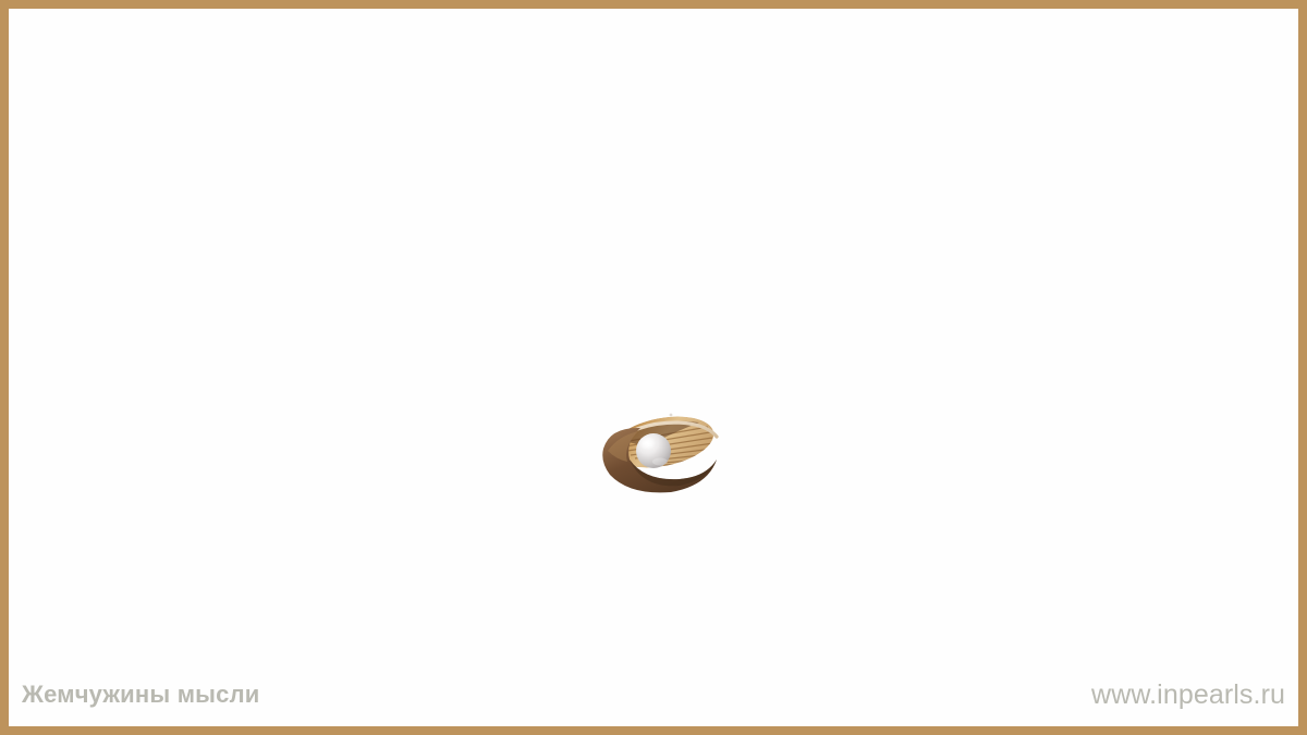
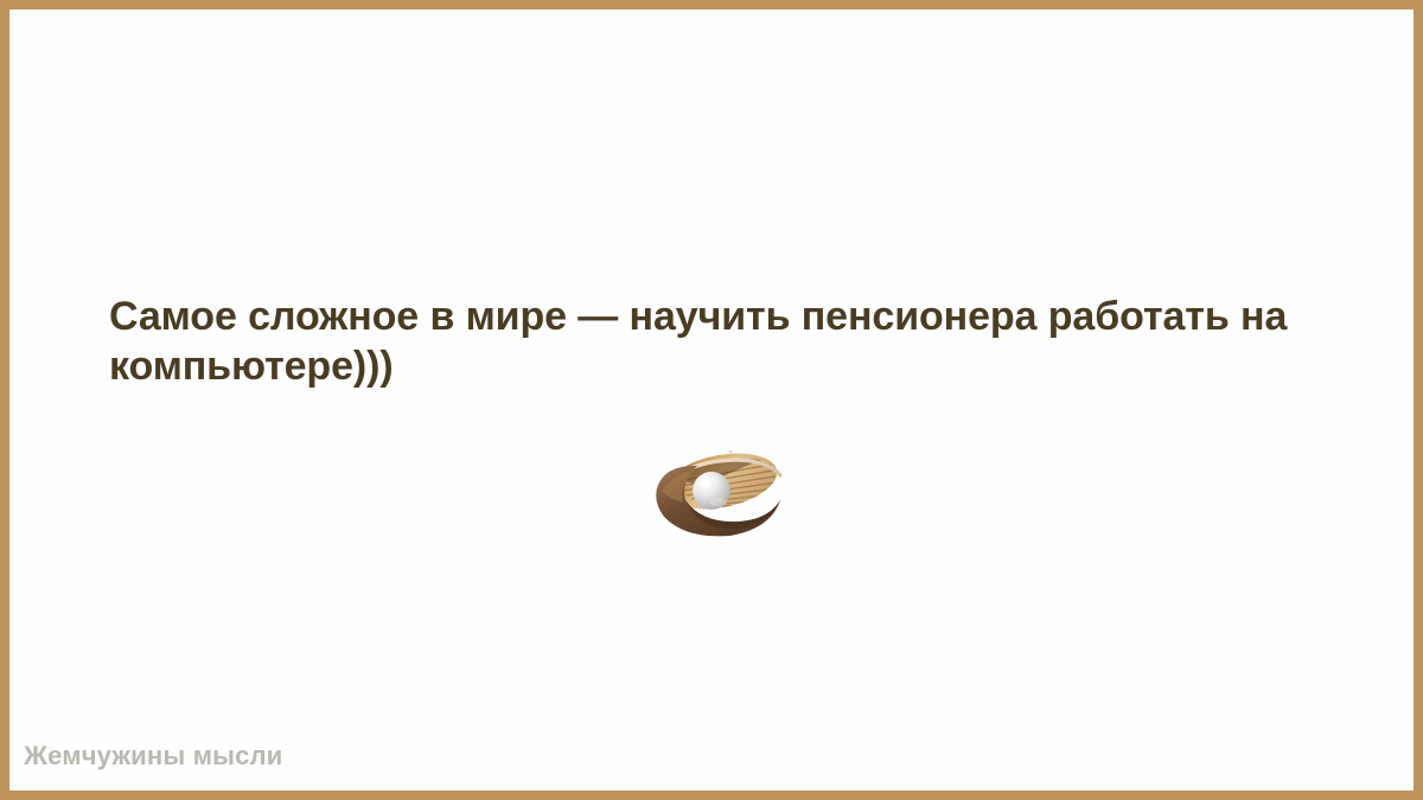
+ Самое сложное в мире — научить пенсионера работать на компьютере)))
  Жемчужины мысли
- www.inpearls.ru
